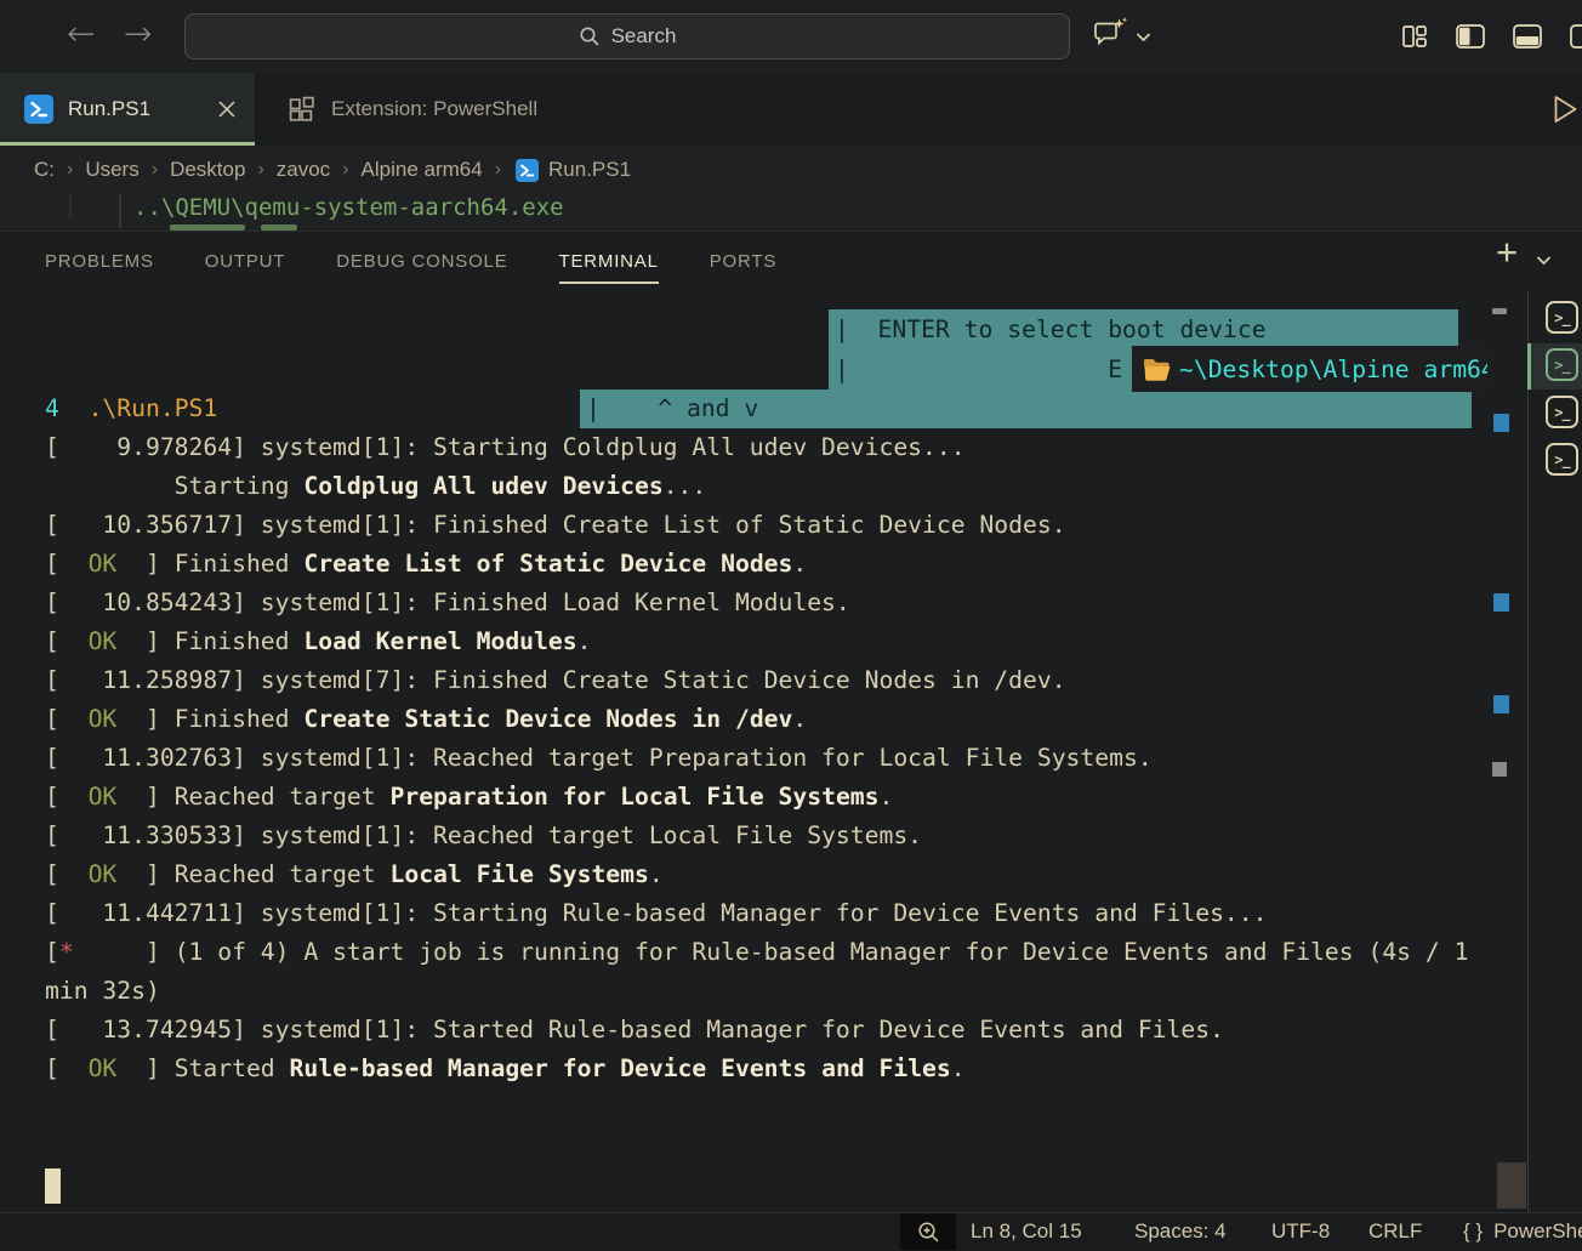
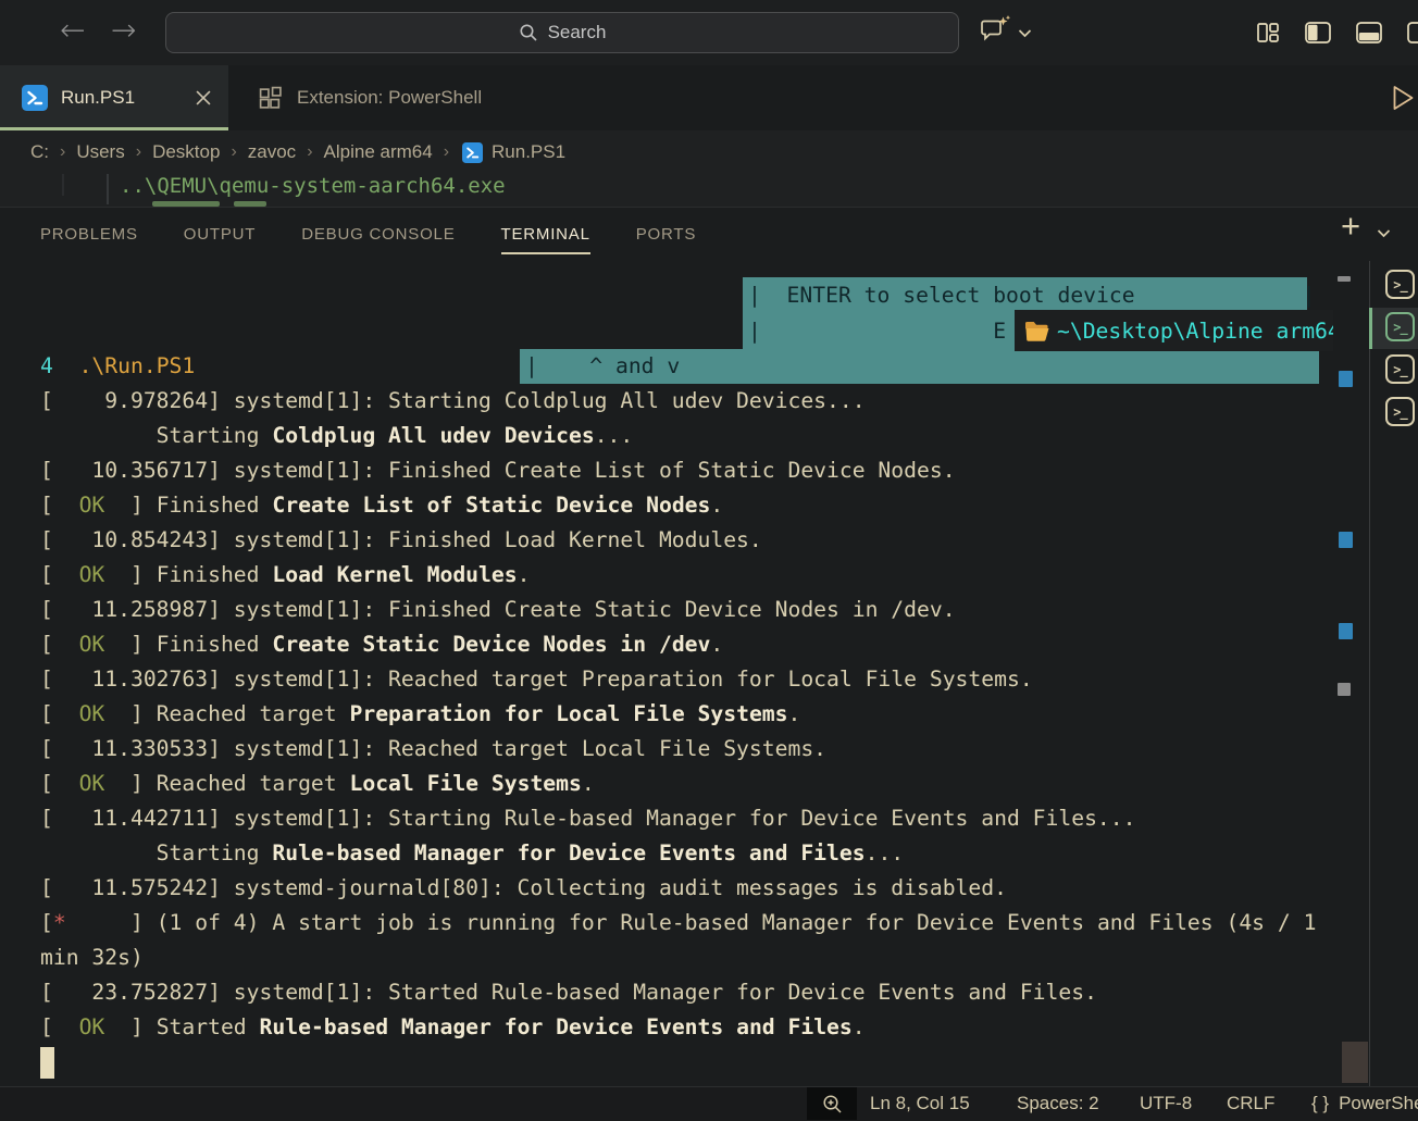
  ←
  →
  Search
  Run.PS1
  Extension: PowerShell
  C:
  ›
  Users
  ›
  Desktop
  ›
  zavoc
  ›
  Alpine arm64
  ›
  Run.PS1
  ..\QEMU\qemu-system-aarch64.exe
  PROBLEMS
  OUTPUT
  DEBUG CONSOLE
  TERMINAL
  PORTS
  +
  | ENTER to select boot device |
  | E
  | ^ and v
  ~\Desktop\Alpine arm6
  4 .\Run.PS1
  [ 9.978264] systemd[1]: Starting Coldplug All udev Devices...
  Starting Coldplug All udev Devices...
  [ 10.356717] systemd[1]: Finished Create List of Static Device Nodes.
  [ OK ] Finished Create List of Static Device Nodes.
  [ 10.854243] systemd[1]: Finished Load Kernel Modules.
  [ OK ] Finished Load Kernel Modules.
- [ 11.258987] systemd[7]: Finished Create Static Device Nodes in /dev.
+ [ 11.258987] systemd[1]: Finished Create Static Device Nodes in /dev.
  [ OK ] Finished Create Static Device Nodes in /dev.
  [ 11.302763] systemd[1]: Reached target Preparation for Local File Systems.
  [ OK ] Reached target Preparation for Local File Systems.
  [ 11.330533] systemd[1]: Reached target Local File Systems.
  [ OK ] Reached target Local File Systems.
  [ 11.442711] systemd[1]: Starting Rule-based Manager for Device Events and Files...
+ Starting Rule-based Manager for Device Events and Files...
+ [ 11.575242] systemd-journald[80]: Collecting audit messages is disabled.
  [* ] (1 of 4) A start job is running for Rule-based Manager for Device Events and Files (4s / 1
  min 32s)
- [ 13.742945] systemd[1]: Started Rule-based Manager for Device Events and Files.
+ [ 23.752827] systemd[1]: Started Rule-based Manager for Device Events and Files.
  [ OK ] Started Rule-based Manager for Device Events and Files.
  >_
  >_
  >_
  >_
  Ln 8, Col 15
- Spaces: 4
+ Spaces: 2
  UTF-8
  CRLF
  { }
  PowerSh
